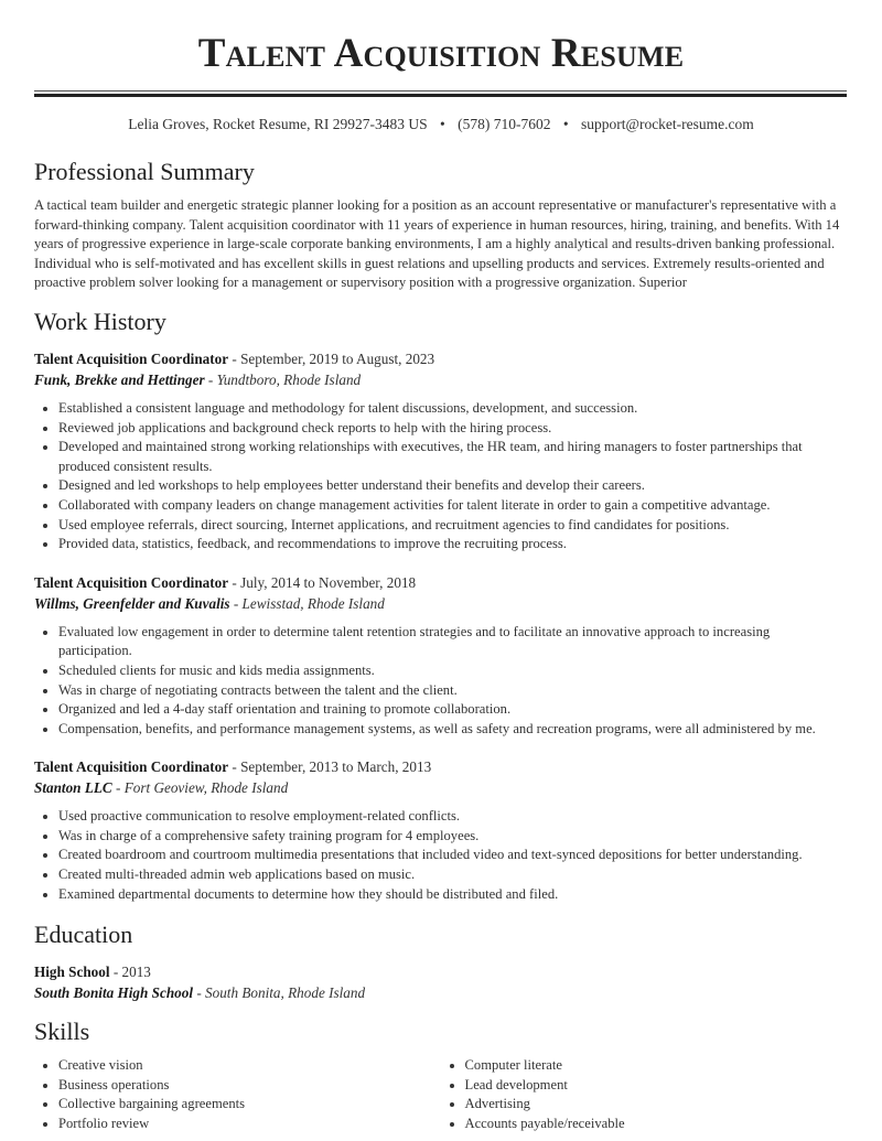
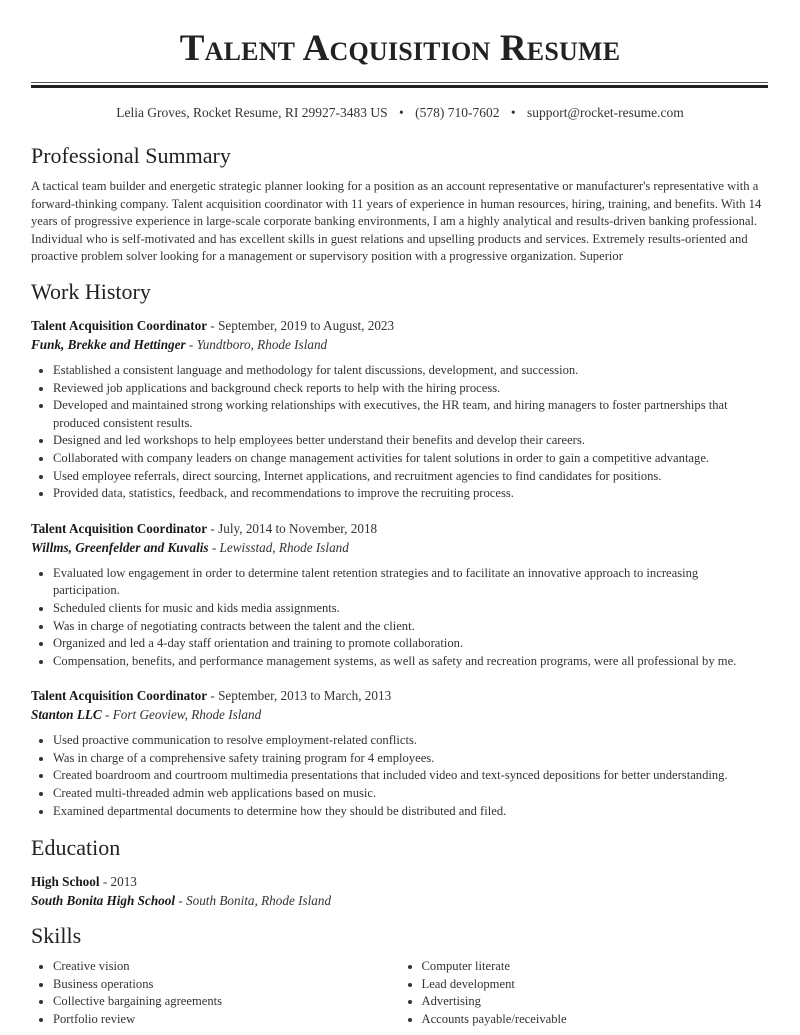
  Talent Acquisition Resume
  Lelia Groves, Rocket Resume, RI 29927-3483 US • (578) 710-7602 • support@rocket-resume.com
  Professional Summary
  A tactical team builder and energetic strategic planner looking for a position as an account representative or manufacturer's representative with a forward-thinking company. Talent acquisition coordinator with 11 years of experience in human resources, hiring, training, and benefits. With 14 years of progressive experience in large-scale corporate banking environments, I am a highly analytical and results-driven banking professional. Individual who is self-motivated and has excellent skills in guest relations and upselling products and services. Extremely results-oriented and proactive problem solver looking for a management or supervisory position with a progressive organization. Superior
  Work History
  Talent Acquisition Coordinator - September, 2019 to August, 2023
  Funk, Brekke and Hettinger - Yundtboro, Rhode Island
  Established a consistent language and methodology for talent discussions, development, and succession.
  Reviewed job applications and background check reports to help with the hiring process.
  Developed and maintained strong working relationships with executives, the HR team, and hiring managers to foster partnerships that produced consistent results.
  Designed and led workshops to help employees better understand their benefits and develop their careers.
- Collaborated with company leaders on change management activities for talent literate in order to gain a competitive advantage.
+ Collaborated with company leaders on change management activities for talent solutions in order to gain a competitive advantage.
  Used employee referrals, direct sourcing, Internet applications, and recruitment agencies to find candidates for positions.
  Provided data, statistics, feedback, and recommendations to improve the recruiting process.
  Talent Acquisition Coordinator - July, 2014 to November, 2018
  Willms, Greenfelder and Kuvalis - Lewisstad, Rhode Island
  Evaluated low engagement in order to determine talent retention strategies and to facilitate an innovative approach to increasing participation.
  Scheduled clients for music and kids media assignments.
  Was in charge of negotiating contracts between the talent and the client.
  Organized and led a 4-day staff orientation and training to promote collaboration.
- Compensation, benefits, and performance management systems, as well as safety and recreation programs, were all administered by me.
+ Compensation, benefits, and performance management systems, as well as safety and recreation programs, were all professional by me.
  Talent Acquisition Coordinator - September, 2013 to March, 2013
  Stanton LLC - Fort Geoview, Rhode Island
  Used proactive communication to resolve employment-related conflicts.
  Was in charge of a comprehensive safety training program for 4 employees.
  Created boardroom and courtroom multimedia presentations that included video and text-synced depositions for better understanding.
  Created multi-threaded admin web applications based on music.
  Examined departmental documents to determine how they should be distributed and filed.
  Education
  High School - 2013
  South Bonita High School - South Bonita, Rhode Island
  Skills
  Creative vision
  Business operations
  Collective bargaining agreements
  Portfolio review
  Computer literate
  Lead development
  Advertising
  Accounts payable/receivable
